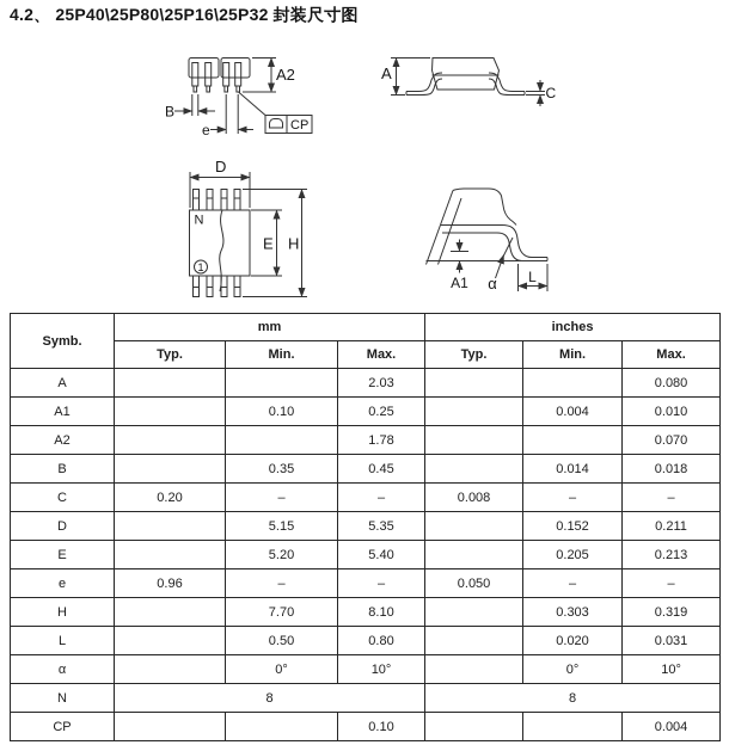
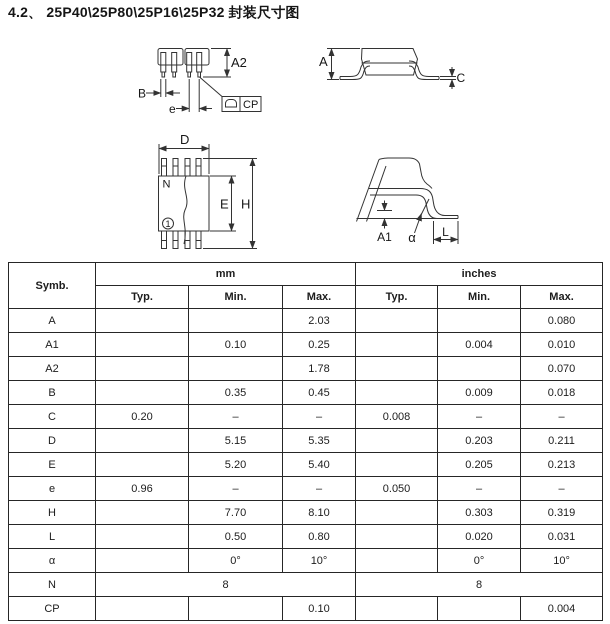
  4.2、 25P40\25P80\25P16\25P32 封装尺寸图
  A2
  B
  e
  CP
  A
  C
  D
  N
  1
  E
  H
  A1
  α
  L
  Symb.	mm	inches
  Typ.	Min.	Max.	Typ.	Min.	Max.
  A			2.03			0.080
  A1		0.10	0.25		0.004	0.010
  A2			1.78			0.070
- B		0.35	0.45		0.014	0.018
+ B		0.35	0.45		0.009	0.018
  C	0.20	–	–	0.008	–	–
- D		5.15	5.35		0.152	0.211
+ D		5.15	5.35		0.203	0.211
  E		5.20	5.40		0.205	0.213
  e	0.96	–	–	0.050	–	–
  H		7.70	8.10		0.303	0.319
  L		0.50	0.80		0.020	0.031
  α		0°	10°		0°	10°
  N	8	8
  CP			0.10			0.004
